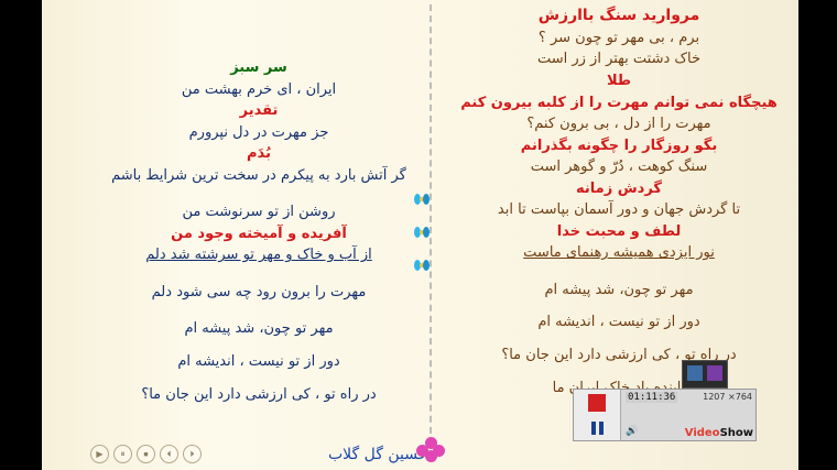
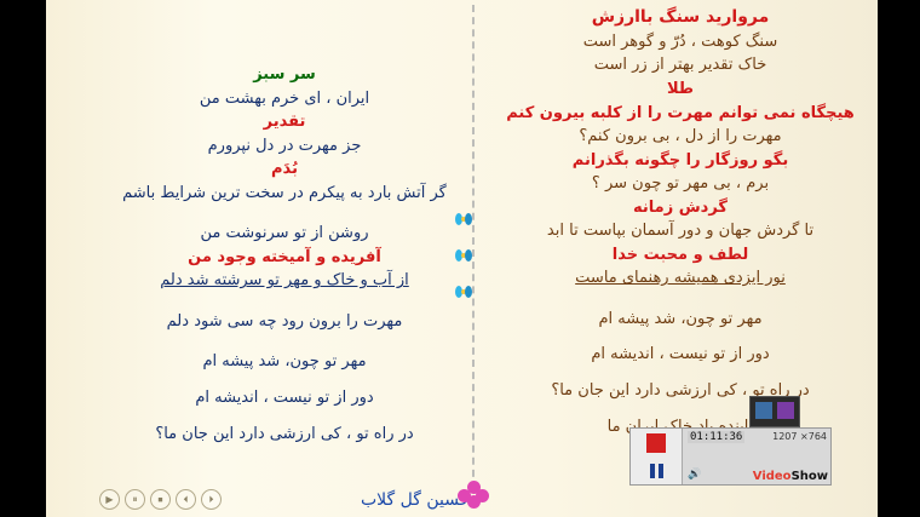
  مروارید سنگ باارزش
- برم ، بی مهر تو چون سر ؟
+ سنگ کوهت ، دُرّ و گوهر است
- خاک دشتت بهتر از زر است
+ خاک تقدیر بهتر از زر است
  طلا
  هیچگاه نمی توانم مهرت را از کلبه بیرون کنم
  مهرت را از دل ، بی برون کنم؟
  بگو روزگار را چگونه بگذرانم
- سنگ کوهت ، دُرّ و گوهر است
+ برم ، بی مهر تو چون سر ؟
  گردش زمانه
  تا گردش جهان و دور آسمان بپاست تا ابد
  لطف و محبت خدا
  نور ایزدی همیشه رهنمای ماست
  مهر تو چون، شد پیشه ام
  دور از تو نیست ، اندیشه ام
  در راه تو ، کی ارزشی دارد این جان ما؟
  سر سبز
  ایران ، ای خرم بهشت من
  تقدیر
  جز مهرت در دل نپرورم
  بُدَم
  گر آتش بارد به پیکرم در سخت ترین شرایط باشم
  روشن از تو سرنوشت من
  آفریده و آمیخته وجود من
  از آب و خاک و مهر تو سرشته شد دلم
  مهرت را برون رود چه سی شود دلم
  مهر تو چون، شد پیشه ام
  دور از تو نیست ، اندیشه ام
  در راه تو ، کی ارزشی دارد این جان ما؟
  سین گل گلاب
  ▶
  ⏸
  ⏹
  ⏴
  ⏵
  01:11:36
  1207 ×764
  🔊
  VideoShow
